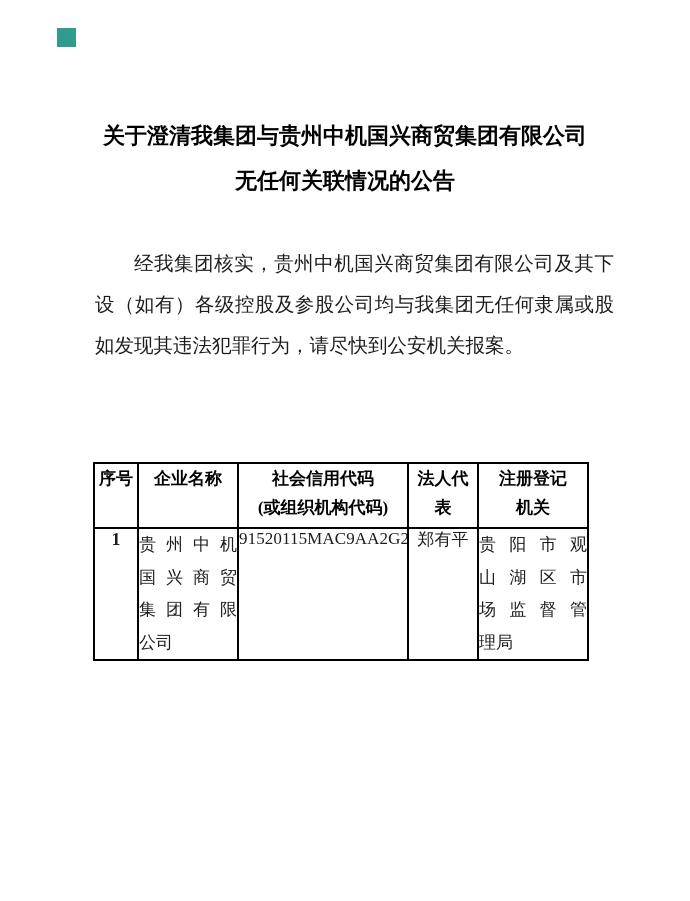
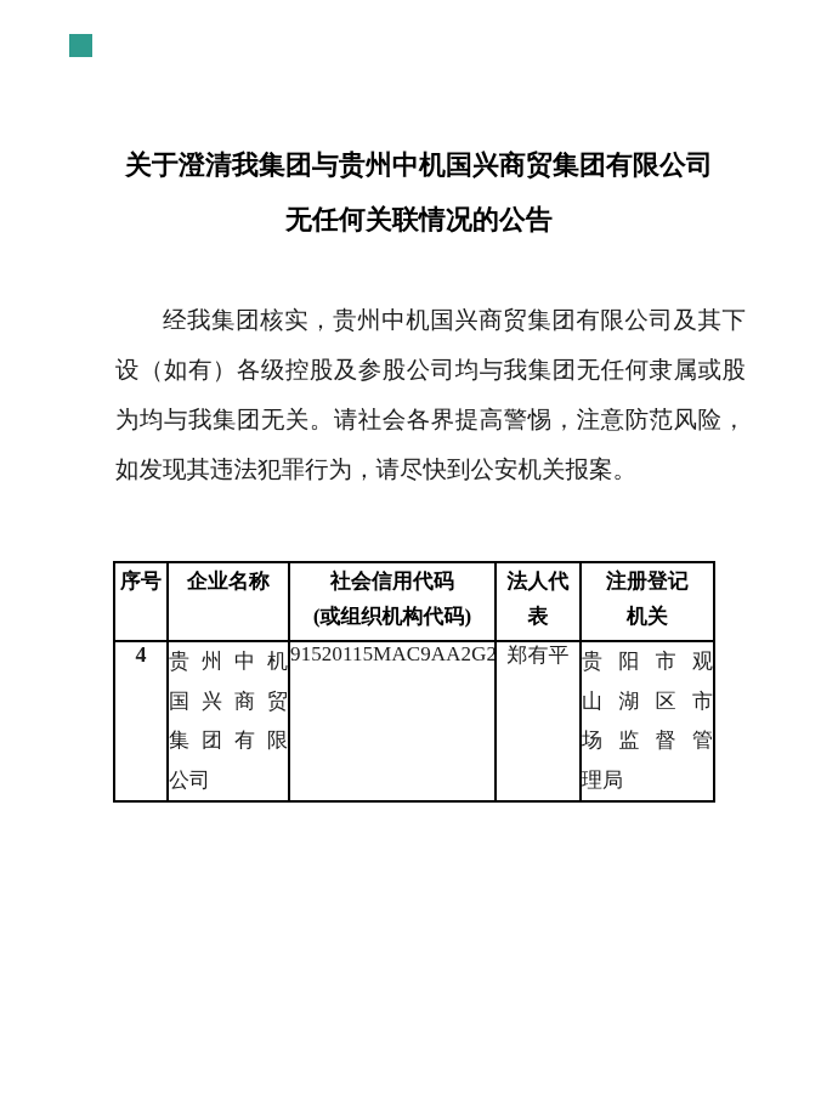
  关于澄清我集团与贵州中机国兴商贸集团有限公司
  无任何关联情况的公告
  经我集团核实，贵州中机国兴商贸集团有限公司及其下
  设（如有）各级控股及参股公司均与我集团无任何隶属或股
+ 为均与我集团无关。请社会各界提高警惕，注意防范风险，
  如发现其违法犯罪行为，请尽快到公安机关报案。
  序号	企业名称	社会信用代码 (或组织机构代码)	法人代 表	注册登记 机关
- 1	贵州中机 国兴商贸 集团有限 公司	91520115MAC9AA2G2	郑有平	贵阳市观 山湖区市 场监督管 理局
+ 4	贵州中机 国兴商贸 集团有限 公司	91520115MAC9AA2G2	郑有平	贵阳市观 山湖区市 场监督管 理局
